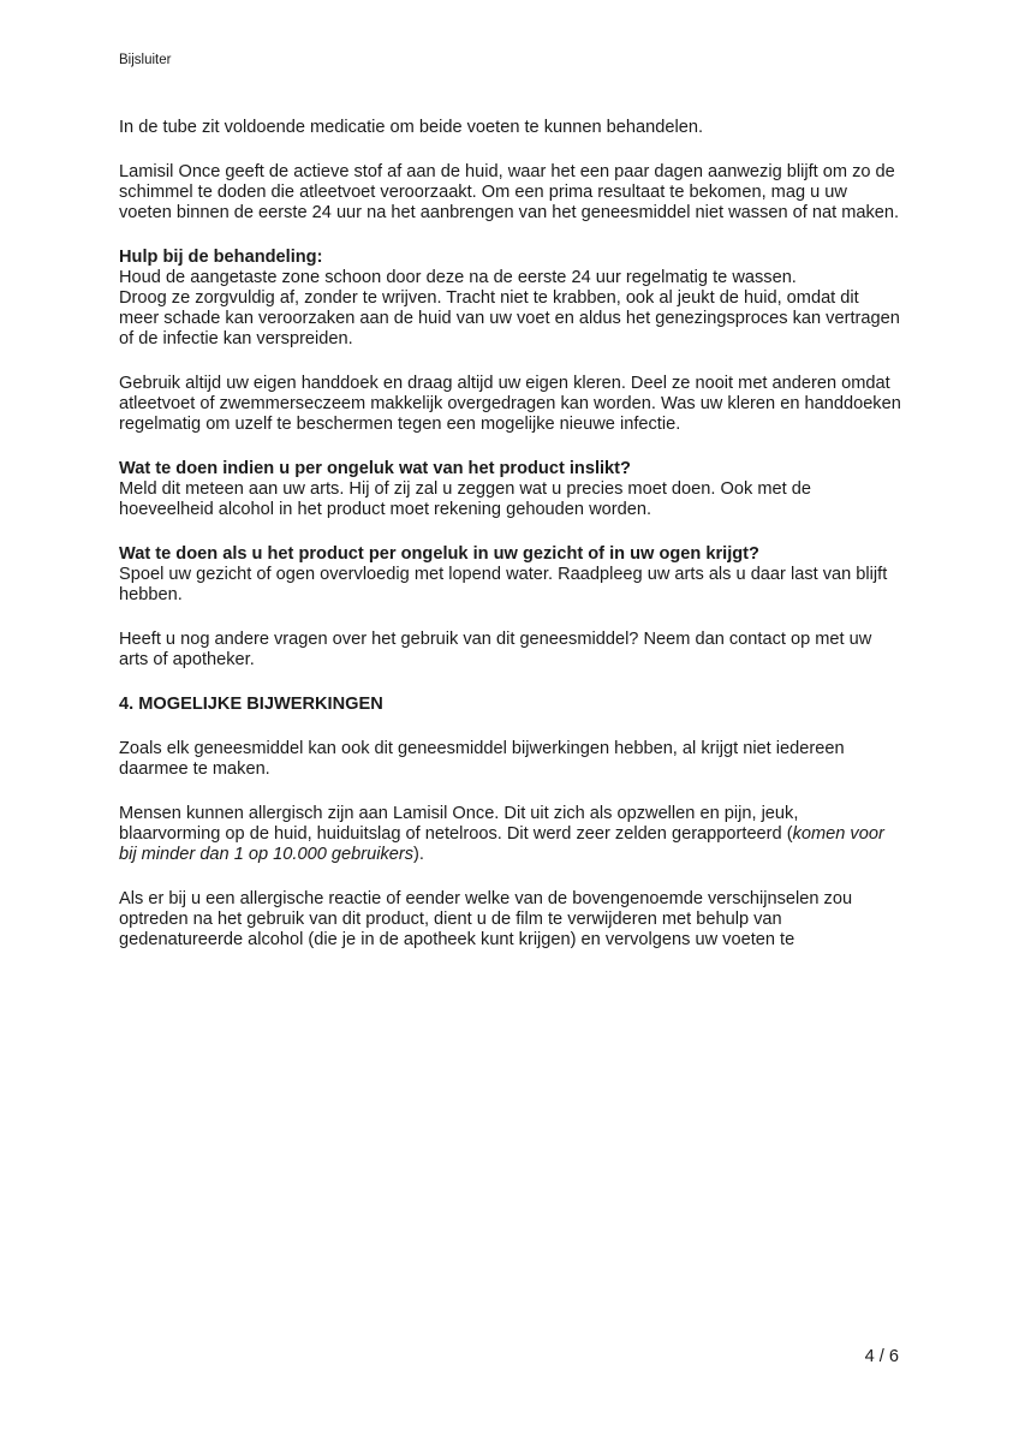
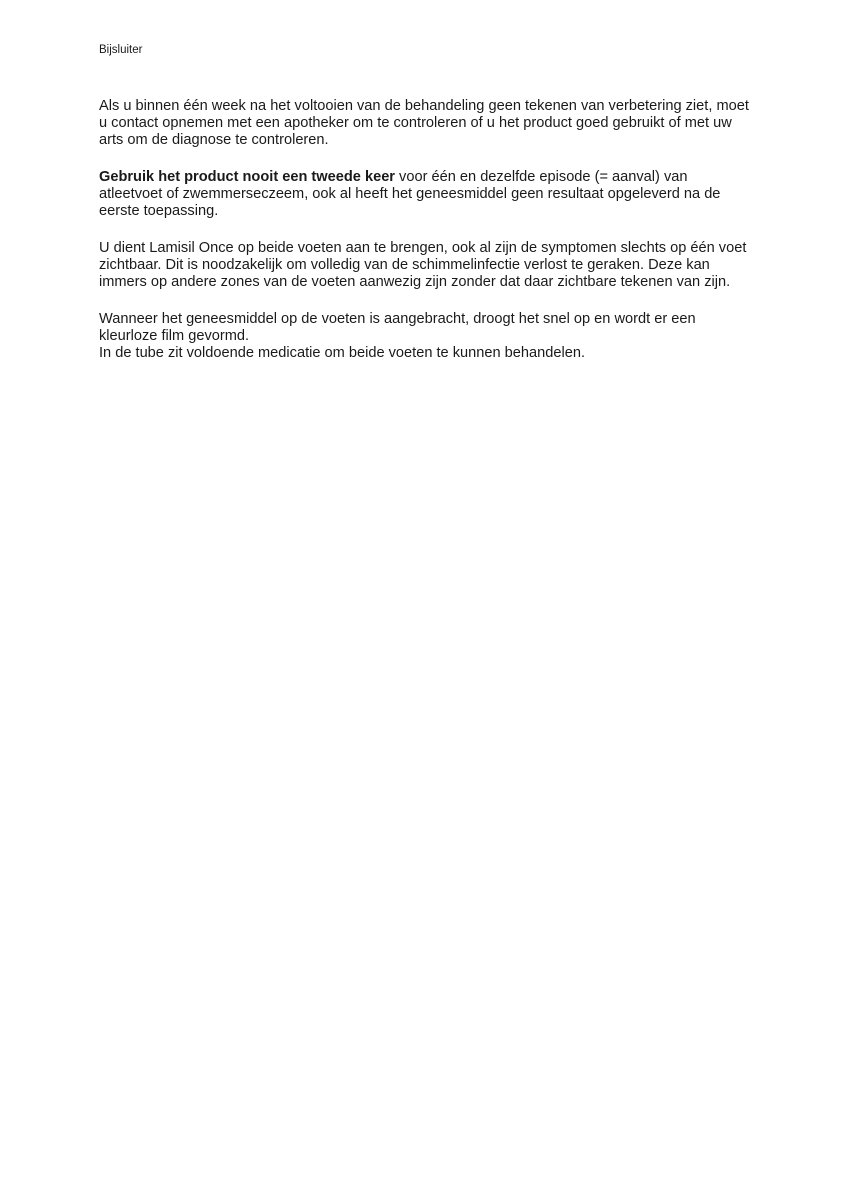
  Bijsluiter
+ Als u binnen één week na het voltooien van de behandeling geen tekenen van verbetering ziet, moet u contact opnemen met een apotheker om te controleren of u het product goed gebruikt of met uw arts om de diagnose te controleren.
+ Gebruik het product nooit een tweede keer voor één en dezelfde episode (= aanval) van atleetvoet of zwemmerseczeem, ook al heeft het geneesmiddel geen resultaat opgeleverd na de eerste toepassing.
+ U dient Lamisil Once op beide voeten aan te brengen, ook al zijn de symptomen slechts op één voet zichtbaar. Dit is noodzakelijk om volledig van de schimmelinfectie verlost te geraken. Deze kan immers op andere zones van de voeten aanwezig zijn zonder dat daar zichtbare tekenen van zijn.
+ Wanneer het geneesmiddel op de voeten is aangebracht, droogt het snel op en wordt er een kleurloze film gevormd.
  In de tube zit voldoende medicatie om beide voeten te kunnen behandelen.
- Lamisil Once geeft de actieve stof af aan de huid, waar het een paar dagen aanwezig blijft om zo de schimmel te doden die atleetvoet veroorzaakt. Om een prima resultaat te bekomen, mag u uw voeten binnen de eerste 24 uur na het aanbrengen van het geneesmiddel niet wassen of nat maken.
- Hulp bij de behandeling:
- Houd de aangetaste zone schoon door deze na de eerste 24 uur regelmatig te wassen.
- Droog ze zorgvuldig af, zonder te wrijven. Tracht niet te krabben, ook al jeukt de huid, omdat dit meer schade kan veroorzaken aan de huid van uw voet en aldus het genezingsproces kan vertragen of de infectie kan verspreiden.
- Gebruik altijd uw eigen handdoek en draag altijd uw eigen kleren. Deel ze nooit met anderen omdat atleetvoet of zwemmerseczeem makkelijk overgedragen kan worden. Was uw kleren en handdoeken regelmatig om uzelf te beschermen tegen een mogelijke nieuwe infectie.
- Wat te doen indien u per ongeluk wat van het product inslikt?
- Meld dit meteen aan uw arts. Hij of zij zal u zeggen wat u precies moet doen. Ook met de hoeveelheid alcohol in het product moet rekening gehouden worden.
- Wat te doen als u het product per ongeluk in uw gezicht of in uw ogen krijgt?
- Spoel uw gezicht of ogen overvloedig met lopend water. Raadpleeg uw arts als u daar last van blijft hebben.
- Heeft u nog andere vragen over het gebruik van dit geneesmiddel? Neem dan contact op met uw arts of apotheker.
- 4. MOGELIJKE BIJWERKINGEN
- Zoals elk geneesmiddel kan ook dit geneesmiddel bijwerkingen hebben, al krijgt niet iedereen daarmee te maken.
- Mensen kunnen allergisch zijn aan Lamisil Once. Dit uit zich als opzwellen en pijn, jeuk, blaarvorming op de huid, huiduitslag of netelroos. Dit werd zeer zelden gerapporteerd (komen voor bij minder dan 1 op 10.000 gebruikers).
- Als er bij u een allergische reactie of eender welke van de bovengenoemde verschijnselen zou optreden na het gebruik van dit product, dient u de film te verwijderen met behulp van gedenatureerde alcohol (die je in de apotheek kunt krijgen) en vervolgens uw voeten te
- 4 / 6
